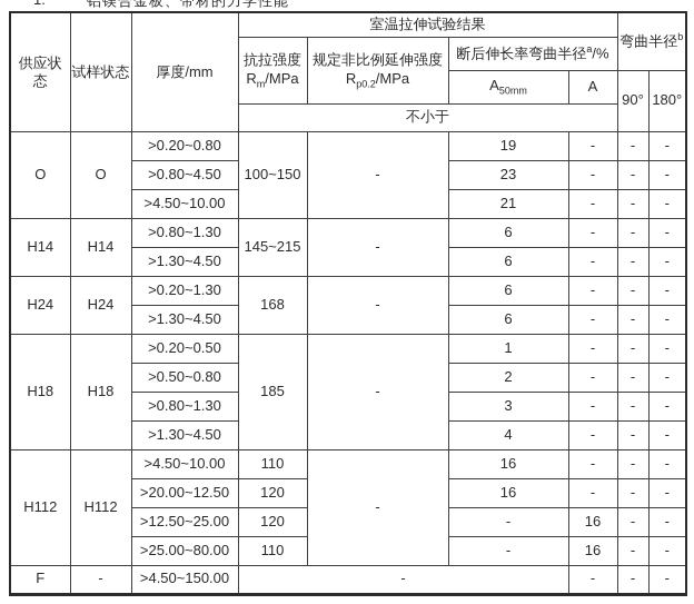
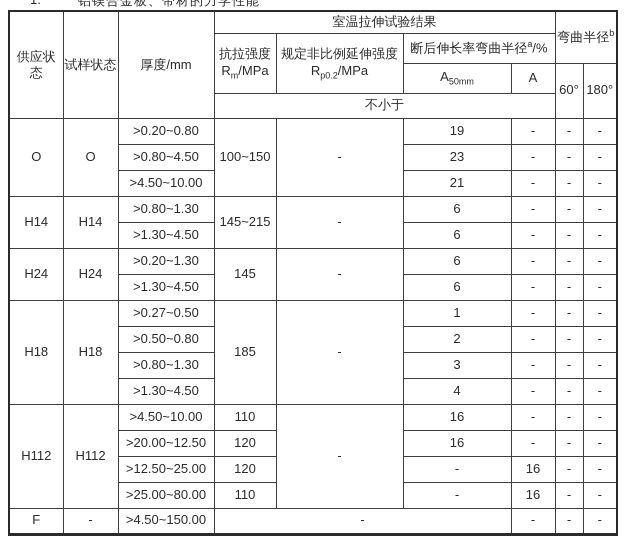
  铝镁合金板、带材的力学性能
  供应状态	试样状态	厚度/mm	室温拉伸试验结果	弯曲半径b
  抗拉强度 Rm/MPa	规定非比例延伸强度 Rp0.2/MPa	断后伸长率弯曲半径a/%
- A50mm	A	90°	180°
+ A50mm	A	60°	180°
  不小于
  O	O	>0.20~0.80	100~150	-	19	-	-	-
  >0.80~4.50	23	-	-	-
  >4.50~10.00	21	-	-	-
  H14	H14	>0.80~1.30	145~215	-	6	-	-	-
  >1.30~4.50	6	-	-	-
- H24	H24	>0.20~1.30	168	-	6	-	-	-
+ H24	H24	>0.20~1.30	145	-	6	-	-	-
  >1.30~4.50	6	-	-	-
- H18	H18	>0.20~0.50	185	-	1	-	-	-
+ H18	H18	>0.27~0.50	185	-	1	-	-	-
  >0.50~0.80	2	-	-	-
  >0.80~1.30	3	-	-	-
  >1.30~4.50	4	-	-	-
  H112	H112	>4.50~10.00	110	-	16	-	-	-
  >20.00~12.50	120	16	-	-	-
  >12.50~25.00	120	-	16	-	-
  >25.00~80.00	110	-	16	-	-
  F	-	>4.50~150.00	-	-	-	-
